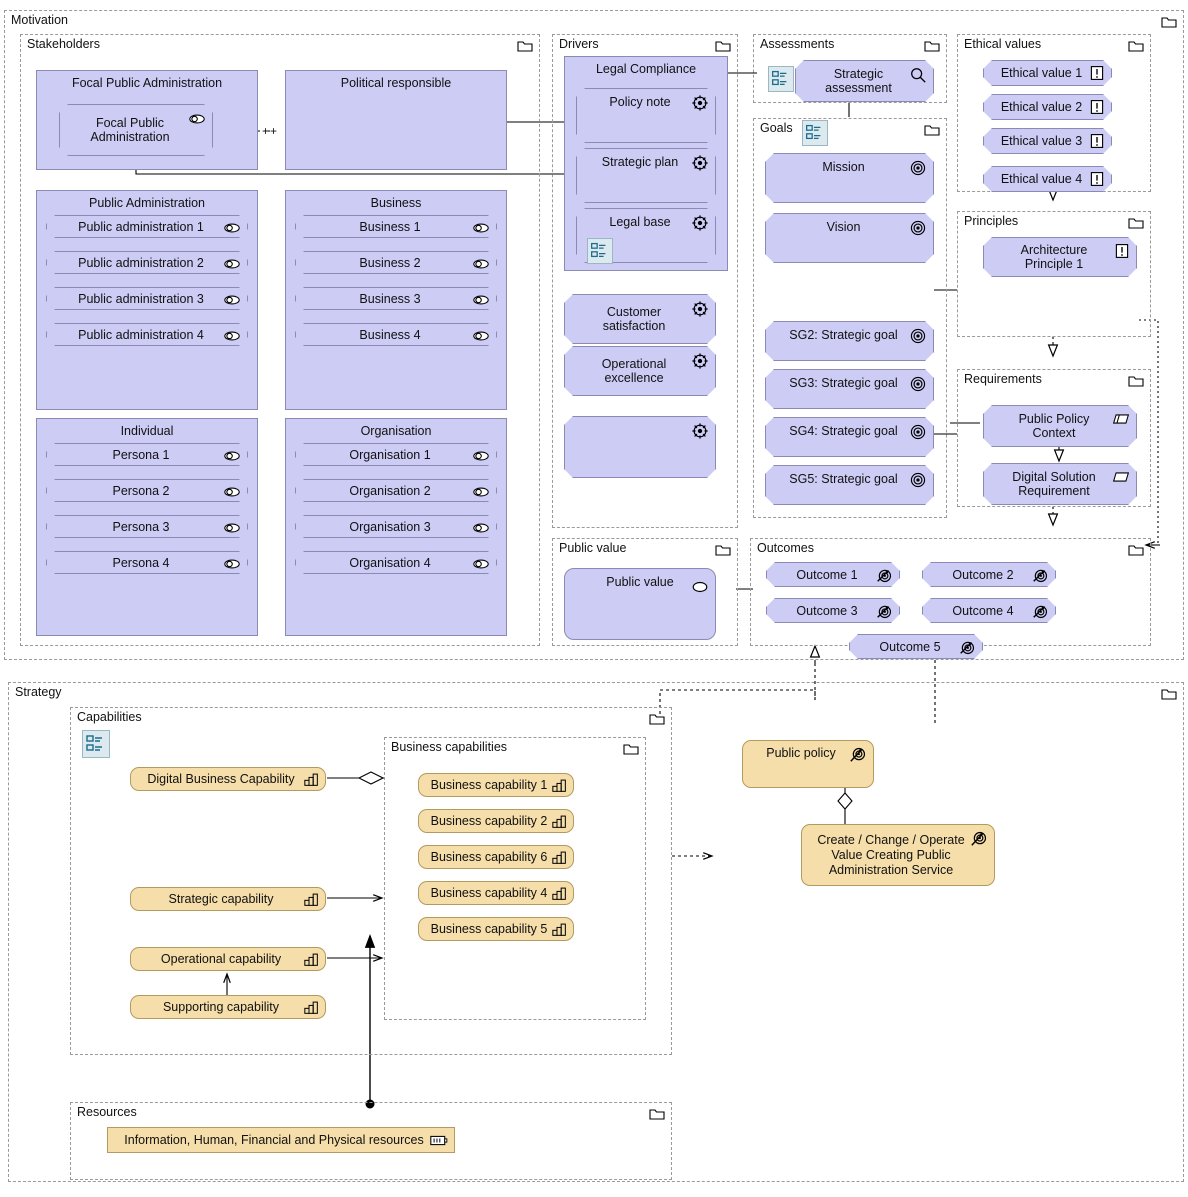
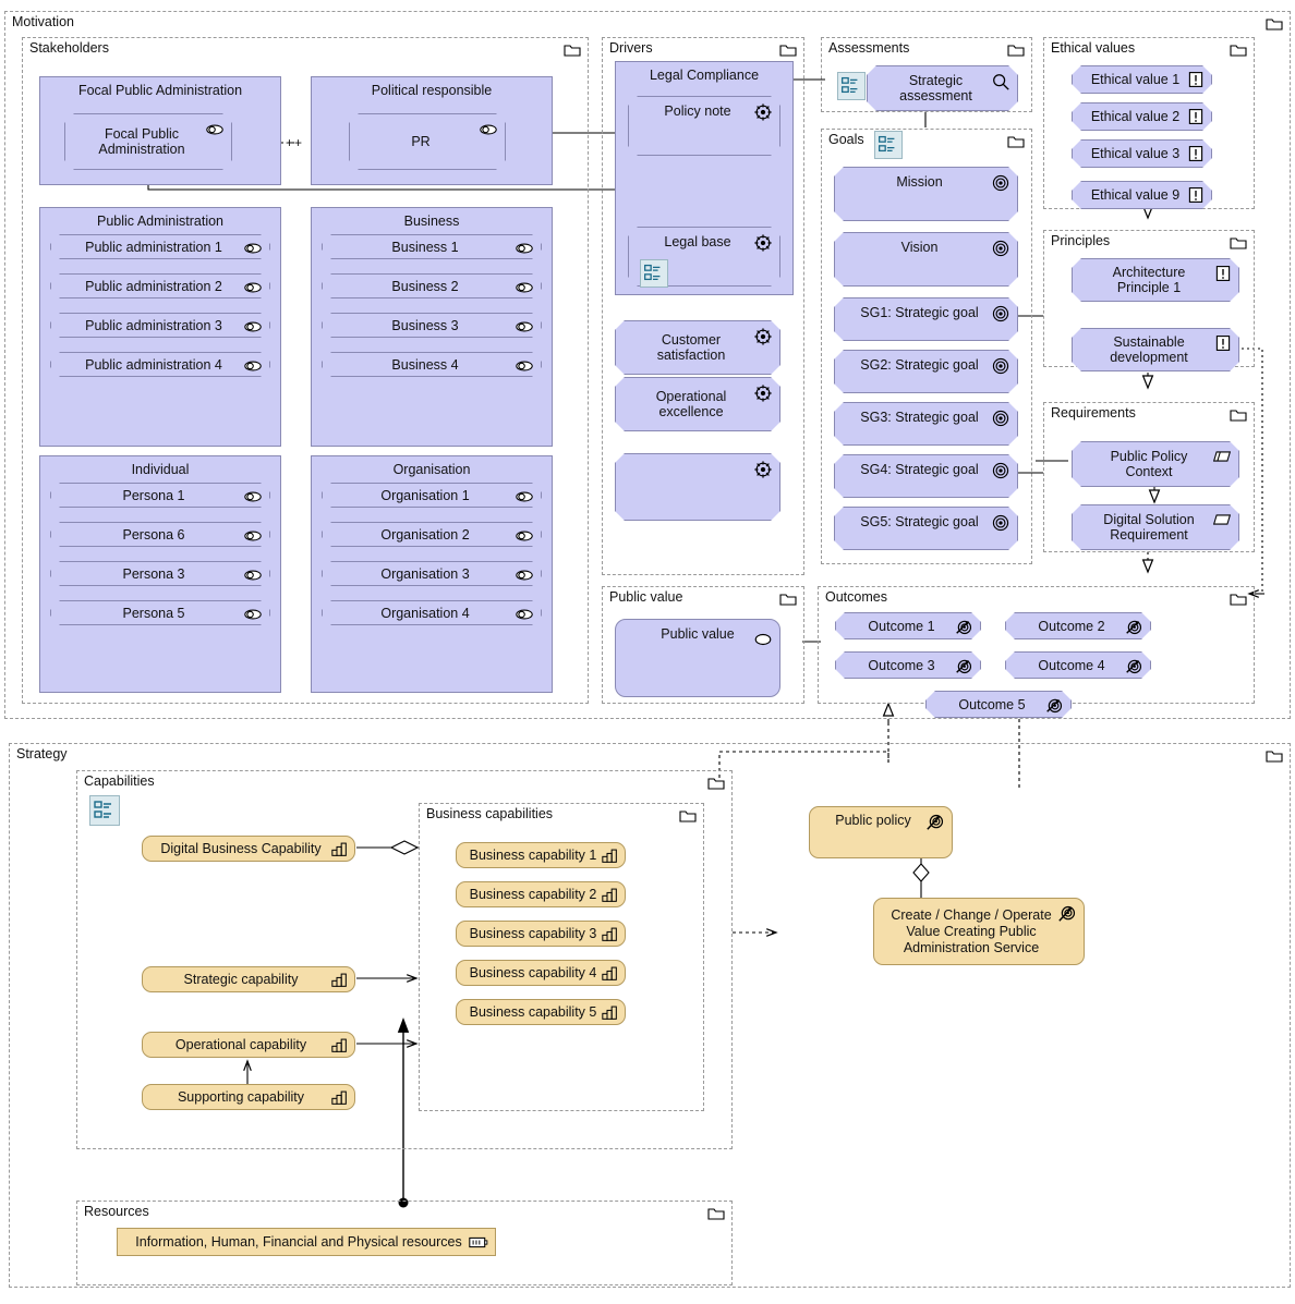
  Motivation
  Stakeholders
  Focal Public Administration
  Focal Public Administration
  Political responsible
+ PR
  ++
  Public Administration
  Public administration 1
  Public administration 2
  Public administration 3
  Public administration 4
  Business
  Business 1
  Business 2
  Business 3
  Business 4
  Individual
  Persona 1
- Persona 2
+ Persona 6
  Persona 3
- Persona 4
+ Persona 5
  Organisation
  Organisation 1
  Organisation 2
  Organisation 3
  Organisation 4
  Drivers
  Legal Compliance
  Policy note
- Strategic plan
  Legal base
  Customer satisfaction
  Operational excellence
  Assessments
  Strategic assessment
  Goals
  Mission
  Vision
+ SG1: Strategic goal
  SG2: Strategic goal
  SG3: Strategic goal
  SG4: Strategic goal
  SG5: Strategic goal
  Ethical values
  Ethical value 1
  Ethical value 2
  Ethical value 3
- Ethical value 4
+ Ethical value 9
  Principles
  Architecture Principle 1
+ Sustainable development
  Requirements
  Public Policy Context
  Digital Solution Requirement
  Public value
  Public value
  Outcomes
  Outcome 1
  Outcome 2
  Outcome 3
  Outcome 4
  Outcome 5
  Strategy
  Capabilities
  Digital Business Capability
  Strategic capability
  Operational capability
  Supporting capability
  Business capabilities
  Business capability 1
  Business capability 2
- Business capability 6
+ Business capability 3
  Business capability 4
  Business capability 5
  Public policy
  Create / Change / Operate Value Creating Public Administration Service
  Resources
  Information, Human, Financial and Physical resources
